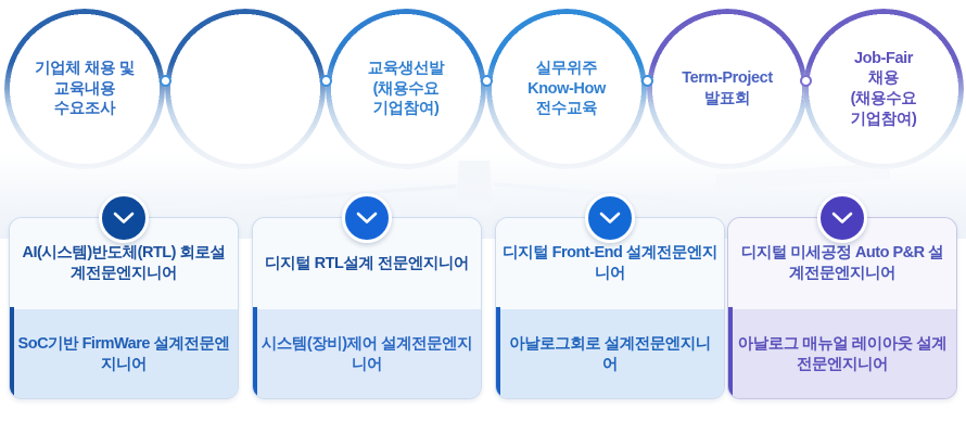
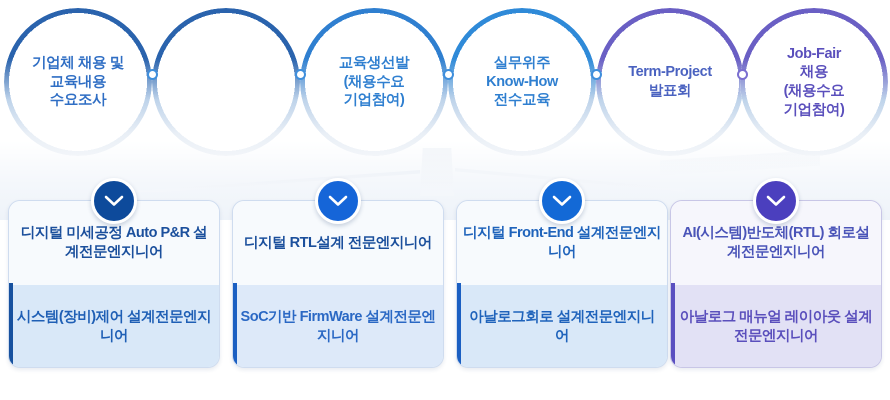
  기업체 채용 및
  교육내용
  수요조사
  교육생선발
  (채용수요
  기업참여)
  실무위주
  Know-How
  전수교육
  Term-Project
  발표회
  Job-Fair
  채용
  (채용수요
  기업참여)
- AI(시스템)반도체(RTL) 회로설계전문엔지니어
+ 디지털 미세공정 Auto P&R 설계전문엔지니어
- SoC기반 FirmWare 설계전문엔지니어
+ 시스템(장비)제어 설계전문엔지니어
  디지털 RTL설계 전문엔지니어
- 시스템(장비)제어 설계전문엔지니어
+ SoC기반 FirmWare 설계전문엔지니어
  디지털 Front-End 설계전문엔지니어
  아날로그회로 설계전문엔지니어
- 디지털 미세공정 Auto P&R 설계전문엔지니어
+ AI(시스템)반도체(RTL) 회로설계전문엔지니어
  아날로그 매뉴얼 레이아웃 설계전문엔지니어
